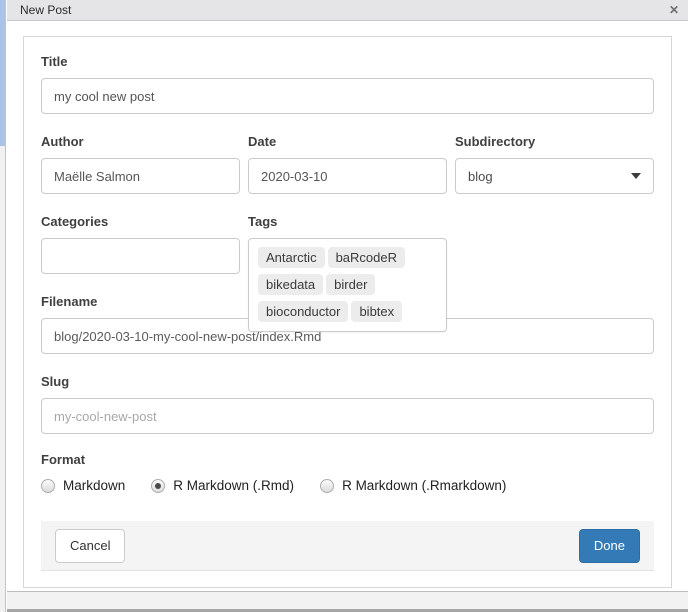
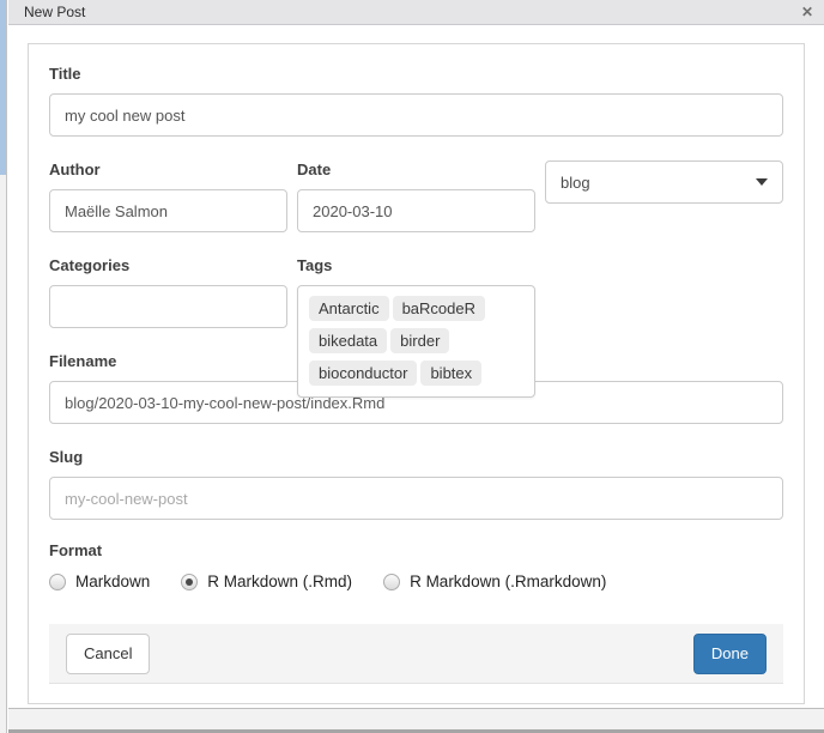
  New Post
  ✕
  Title
  my cool new post
  Author
  Maëlle Salmon
  Date
  2020-03-10
- Subdirectory
  blog
  Categories
  Tags
  Antarctic baRcodeRbikedata birderbioconductor bibtex
  Filename
  blog/2020-03-10-my-cool-new-post/index.Rmd
  Slug
  my-cool-new-post
  Format
  Markdown
  R Markdown (.Rmd)
  R Markdown (.Rmarkdown)
  Cancel
  Done
